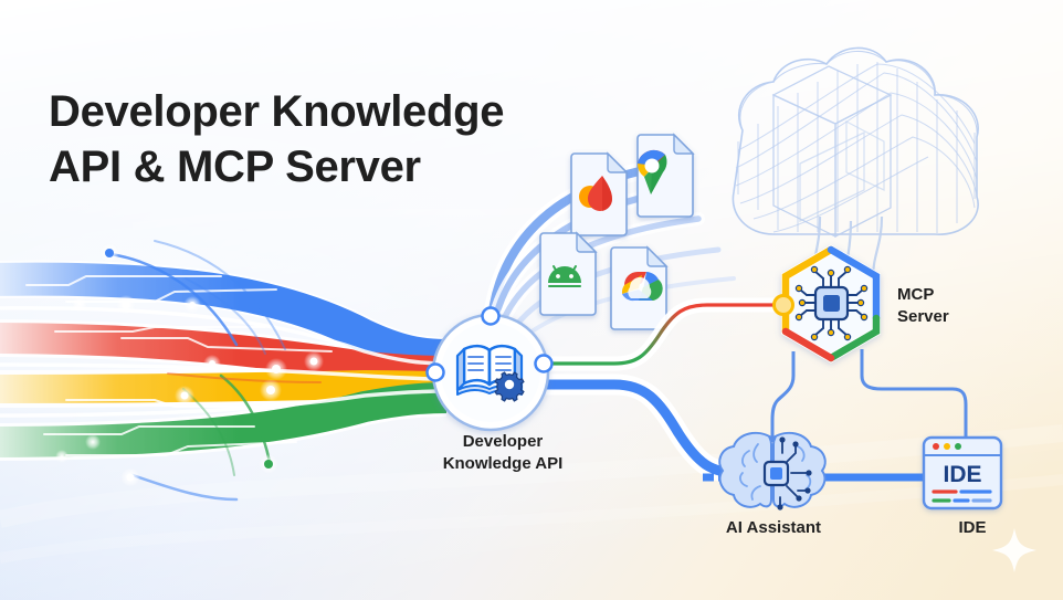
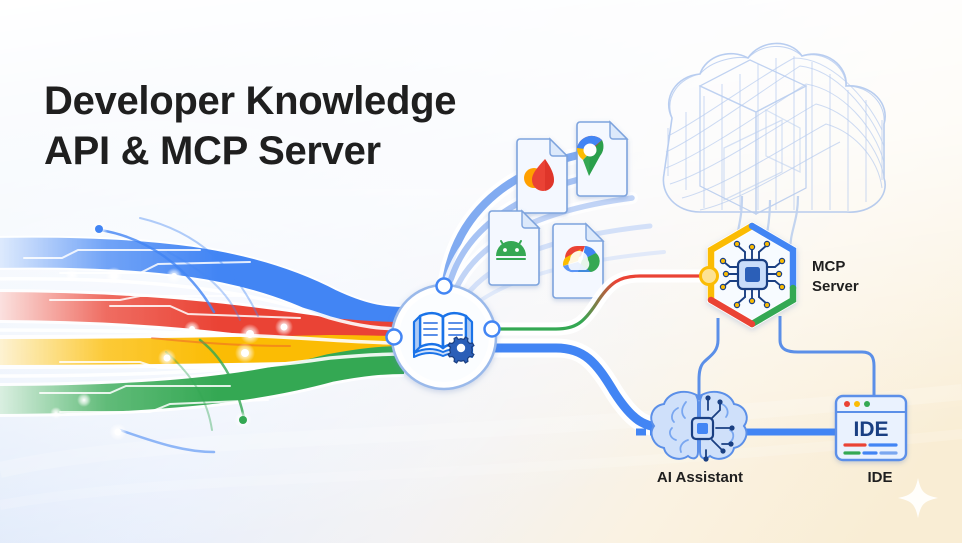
  IDE
  Developer Knowledge
  API & MCP Server
- Developer
- Knowledge API
  MCP
  Server
  AI Assistant
  IDE
